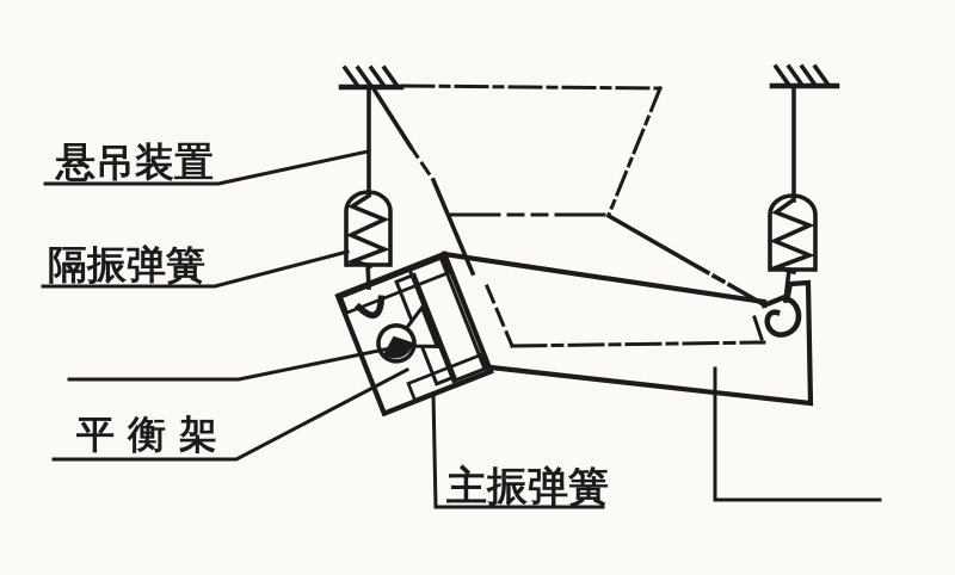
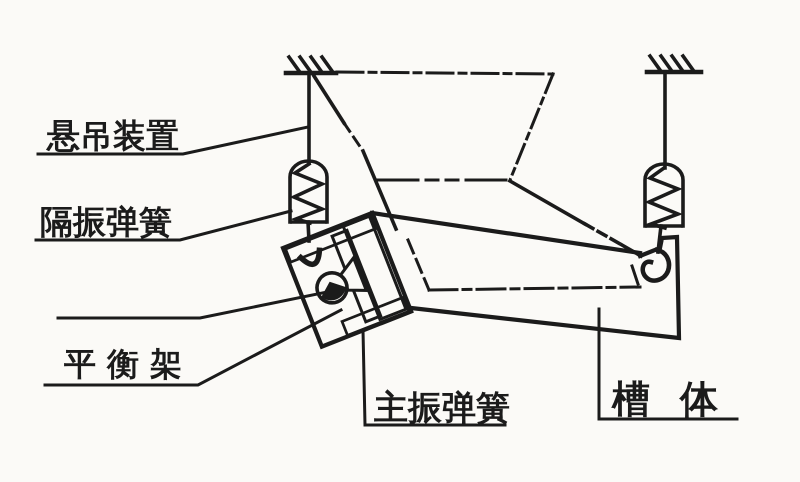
  悬吊装置
  隔振弹簧
  平衡架
  主振弹簧
+ 槽体
